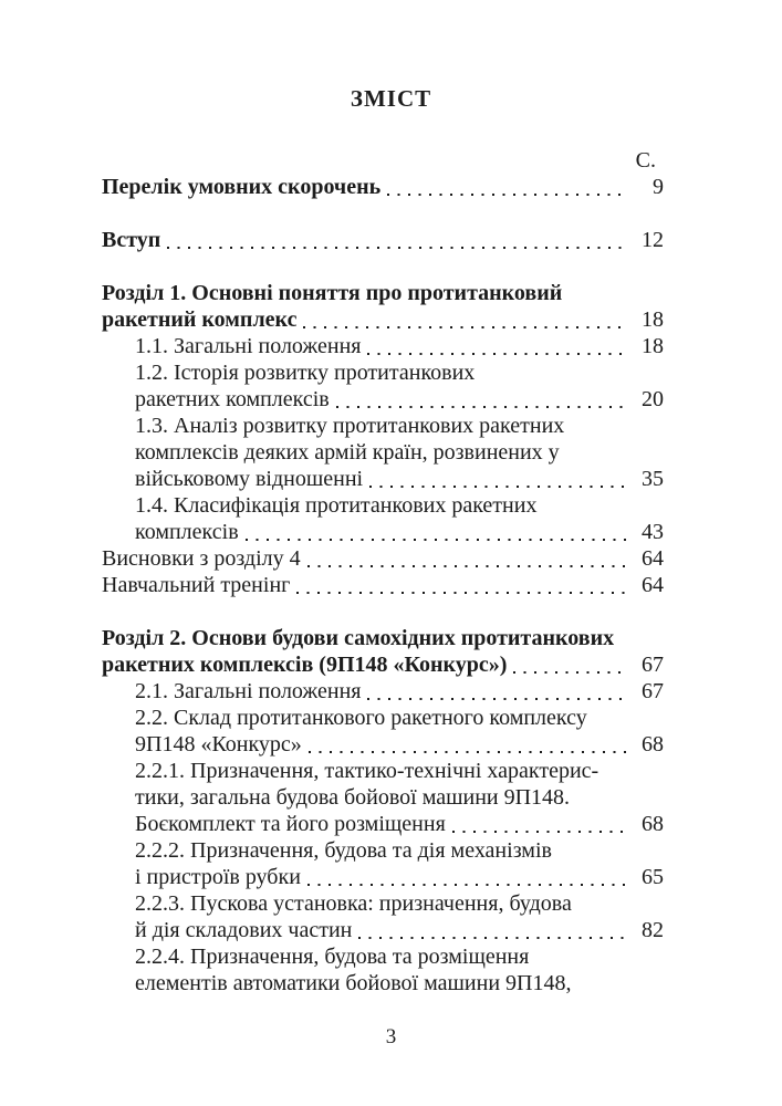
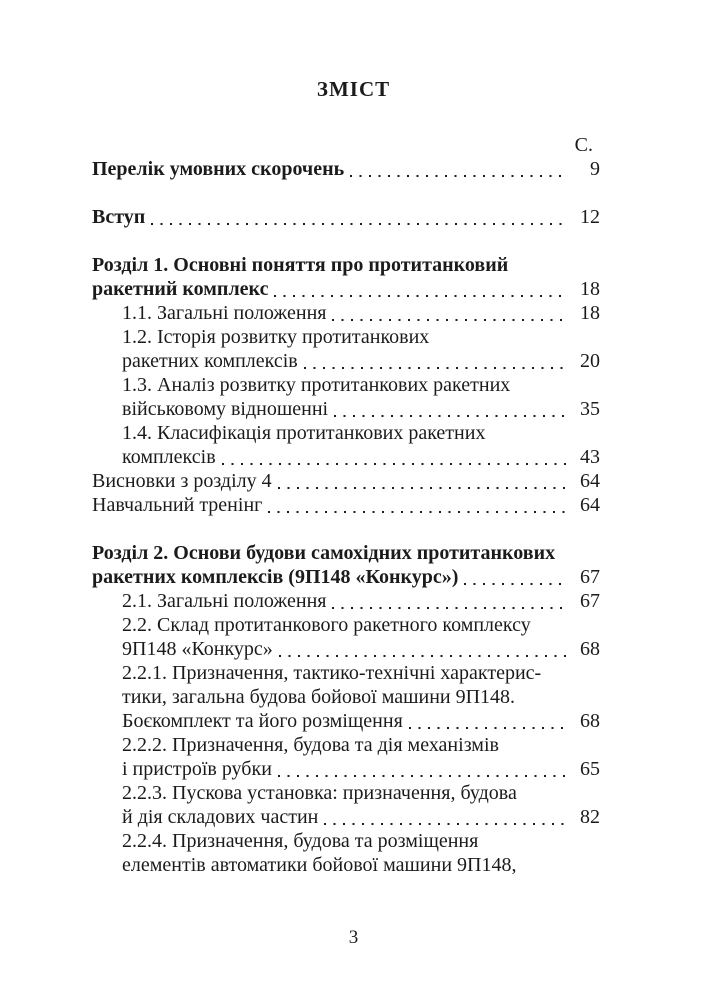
  ЗМІСТ
  С.
  Перелік умовних скорочень
  9
  Вступ
  12
  Розділ 1. Основні поняття про протитанковий
  ракетний комплекс
  18
  1.1. Загальні положення
  18
  1.2. Історія розвитку протитанкових
  ракетних комплексів
  20
  1.3. Аналіз розвитку протитанкових ракетних
- комплексів деяких армій країн, розвинених у
  військовому відношенні
  35
  1.4. Класифікація протитанкових ракетних
  комплексів
  43
  Висновки з розділу 4
  64
  Навчальний тренінг
  64
  Розділ 2. Основи будови самохідних протитанкових
  ракетних комплексів (9П148 «Конкурс»)
  67
  2.1. Загальні положення
  67
  2.2. Склад протитанкового ракетного комплексу
  9П148 «Конкурс»
  68
  2.2.1. Призначення, тактико-технічні характерис-
  тики, загальна будова бойової машини 9П148.
  Боєкомплект та його розміщення
  68
  2.2.2. Призначення, будова та дія механізмів
  і пристроїв рубки
  65
  2.2.3. Пускова установка: призначення, будова
  й дія складових частин
  82
  2.2.4. Призначення, будова та розміщення
  елементів автоматики бойової машини 9П148,
  3
